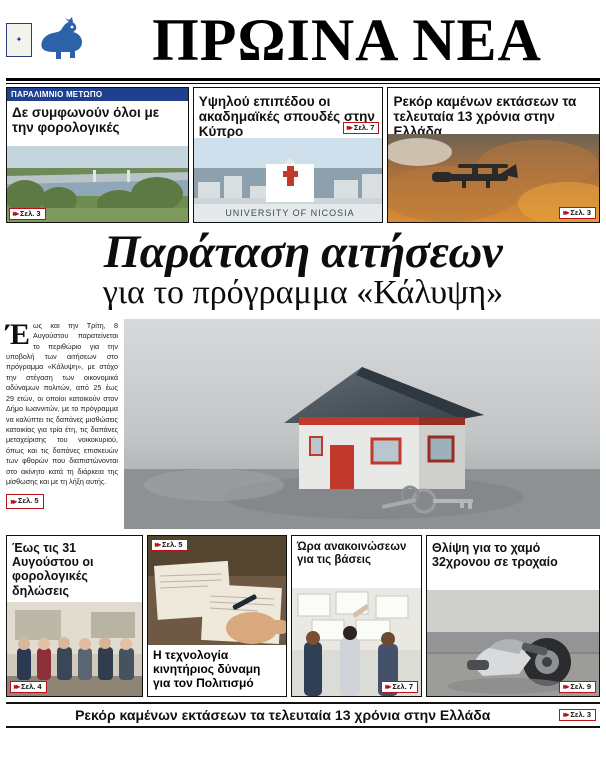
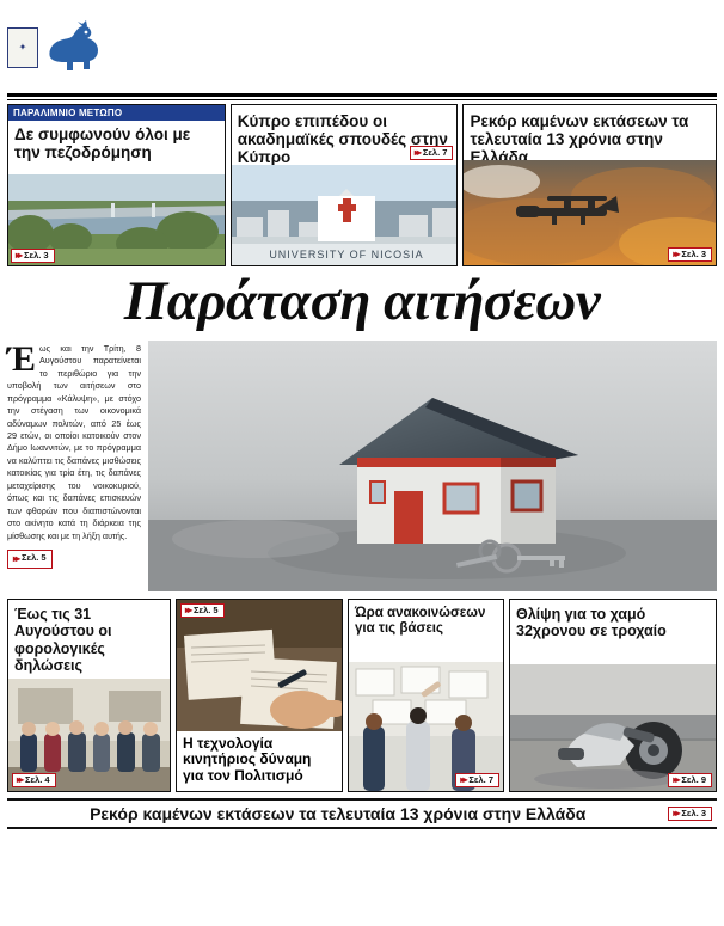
  ✦
- ΠΡΩΙΝΑ ΝΕΑ
  ΠΑΡΑΛΙΜΝΙΟ ΜΕΤΩΠΟ
- Δε συμφωνούν όλοι με την φορολογικές
+ Δε συμφωνούν όλοι με την πεζοδρόμηση
  ▸▸
  Σελ. 3
- Υψηλού επιπέδου οι ακαδημαϊκές σπουδές στην Κύπρο
+ Κύπρο επιπέδου οι ακαδημαϊκές σπουδές στην Κύπρο
  UNIVERSITY OF NICOSIA
  ▸▸
  Σελ. 7
  Ρεκόρ καμένων εκτάσεων τα τελευταία 13 χρόνια στην Ελλάδα
  ▸▸
  Σελ. 3
  Παράταση αιτήσεων
- για το πρόγραμμα «Κάλυψη»
  Έ
  ως και την Τρίτη, 8 Αυγούστου παρατείνεται το περιθώριο για την υποβολή των αιτήσεων στο πρόγραμμα «Κάλυψη», με στόχο την στέγαση των οικονομικά αδύναμων πολιτών, από 25 έως 29 ετών, οι οποίοι κατοικούν στον Δήμο Ιωαννιτών, με το πρόγραμμα να καλύπτει τις δαπάνες μισθώσεις κατοικίας για τρία έτη, τις δαπάνες μεταχείρισης του νοικοκυριού, όπως και τις δαπάνες επισκευών των φθορών που διαπιστώνονται στο ακίνητο κατά τη διάρκεια της μίσθωσης και με τη λήξη αυτής.
  ▸▸
  Σελ. 5
  Έως τις 31 Αυγούστου οι φορολογικές δηλώσεις
  ▸▸
  Σελ. 4
  ▸▸
  Σελ. 5
  Η τεχνολογία κινητήριος δύναμη για τον Πολιτισμό
  Ώρα ανακοινώσεων για τις βάσεις
  ▸▸
  Σελ. 7
  Θλίψη για το χαμό 32χρονου σε τροχαίο
  ▸▸
  Σελ. 9
  Ρεκόρ καμένων εκτάσεων τα τελευταία 13 χρόνια στην Ελλάδα
  ▸▸
  Σελ. 3
